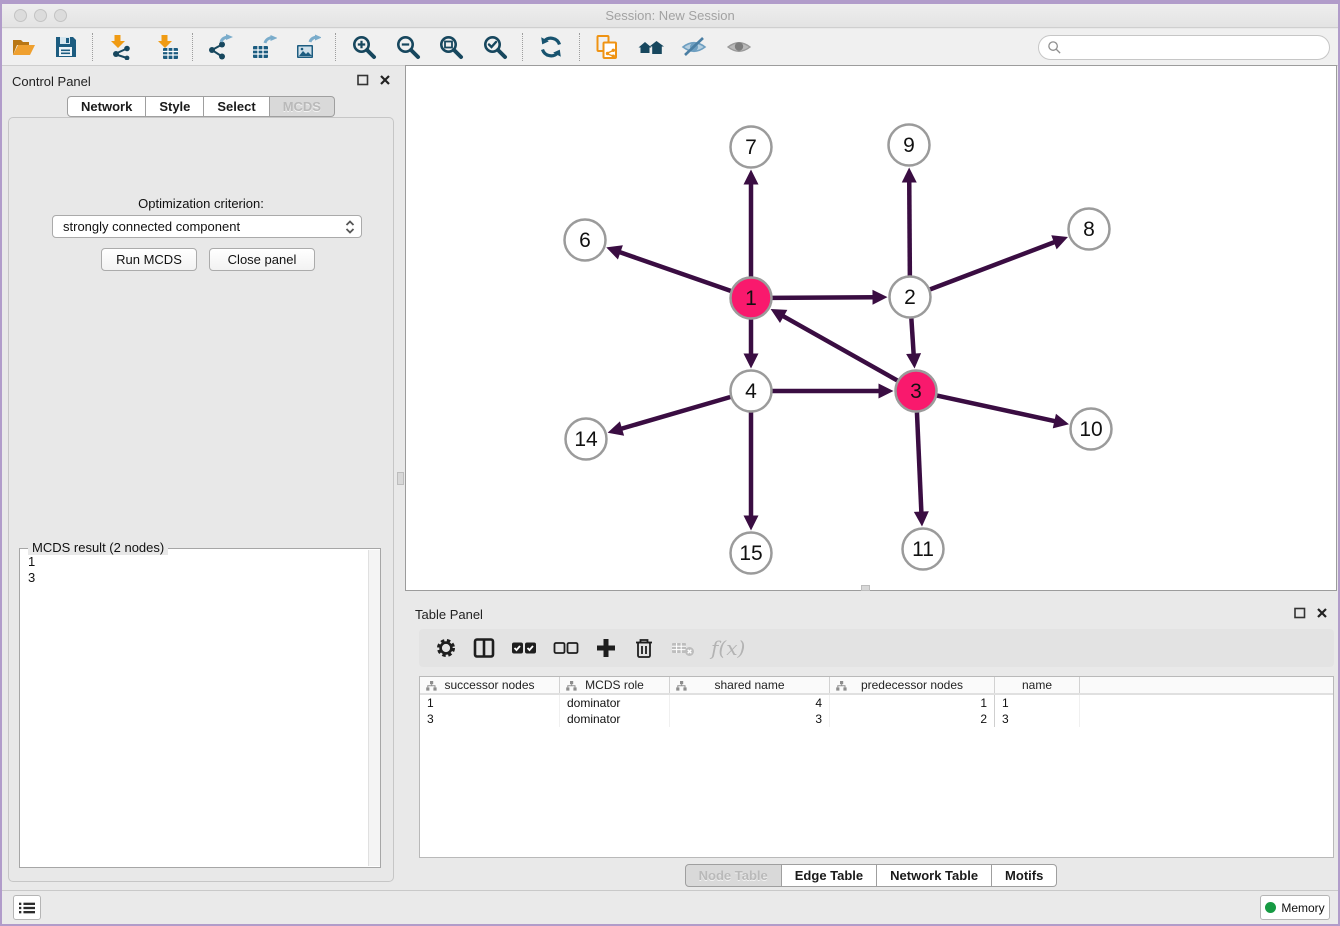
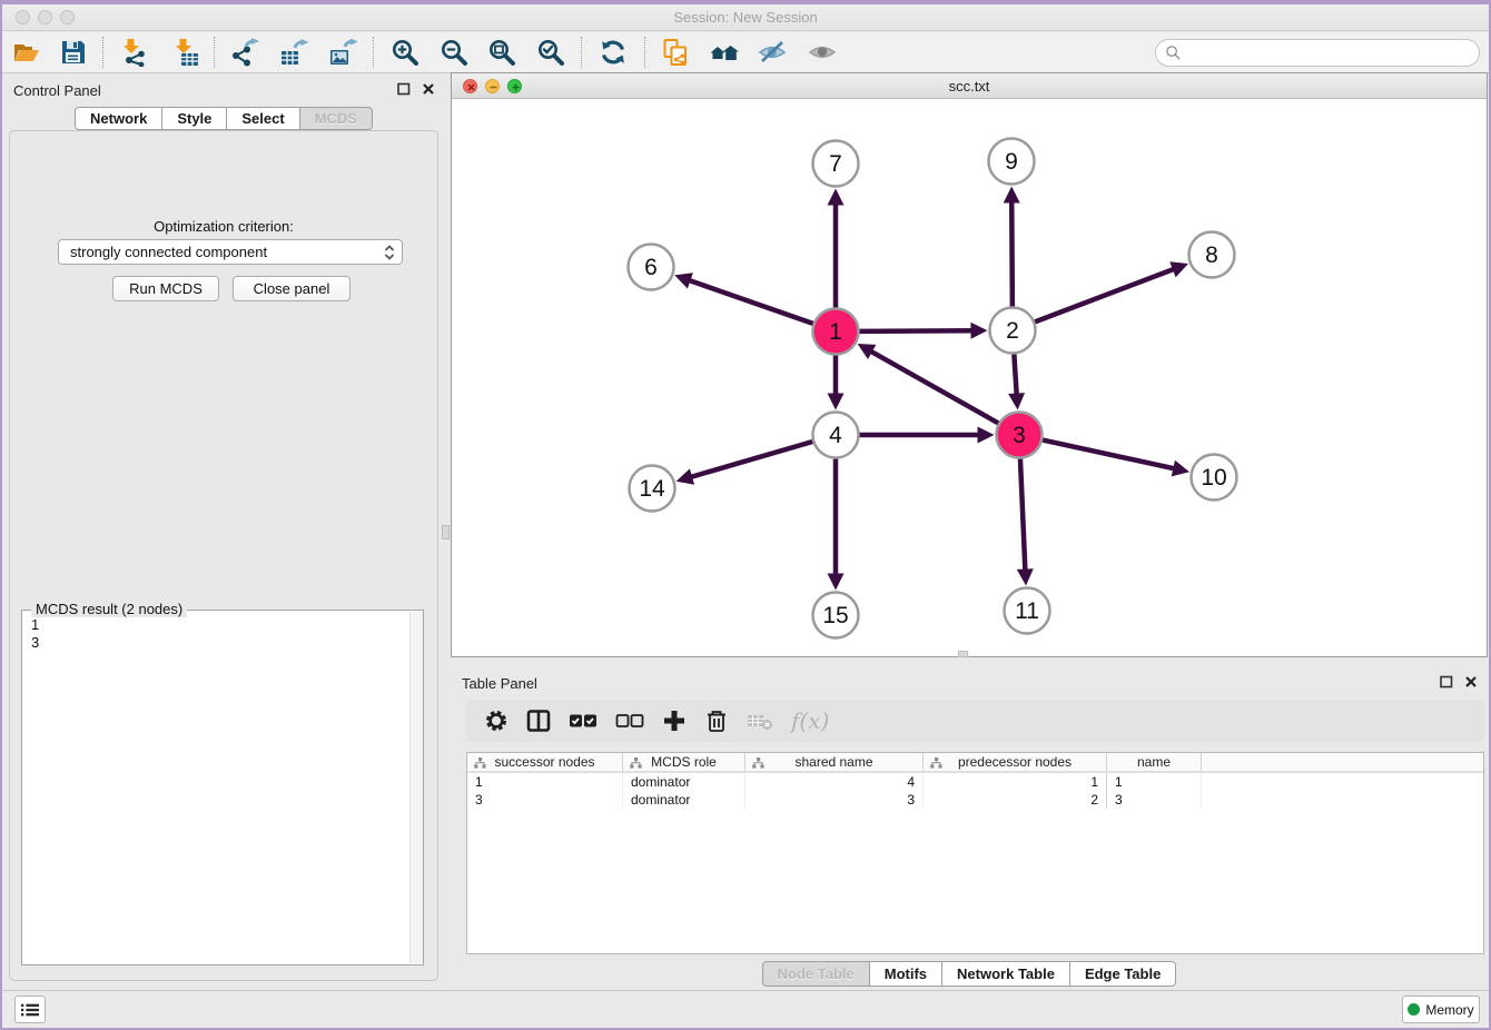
  Session: New Session
  Control Panel
  Network
  Style
  Select
  MCDS
  Optimization criterion:
  strongly connected component
  Run MCDS
  Close panel
  MCDS result (2 nodes)
  1
  3
+ scc.txt
  7
  9
  6
  8
  1
  2
  4
  3
  14
  10
  15
  11
  Table Panel
  f(x)
  successor nodes
  MCDS role
  shared name
  predecessor nodes
  name
  1
  dominator
  4
  1
  1
  3
  dominator
  3
  2
  3
  Node Table
- Edge Table
+ Motifs
  Network Table
- Motifs
+ Edge Table
  Memory
